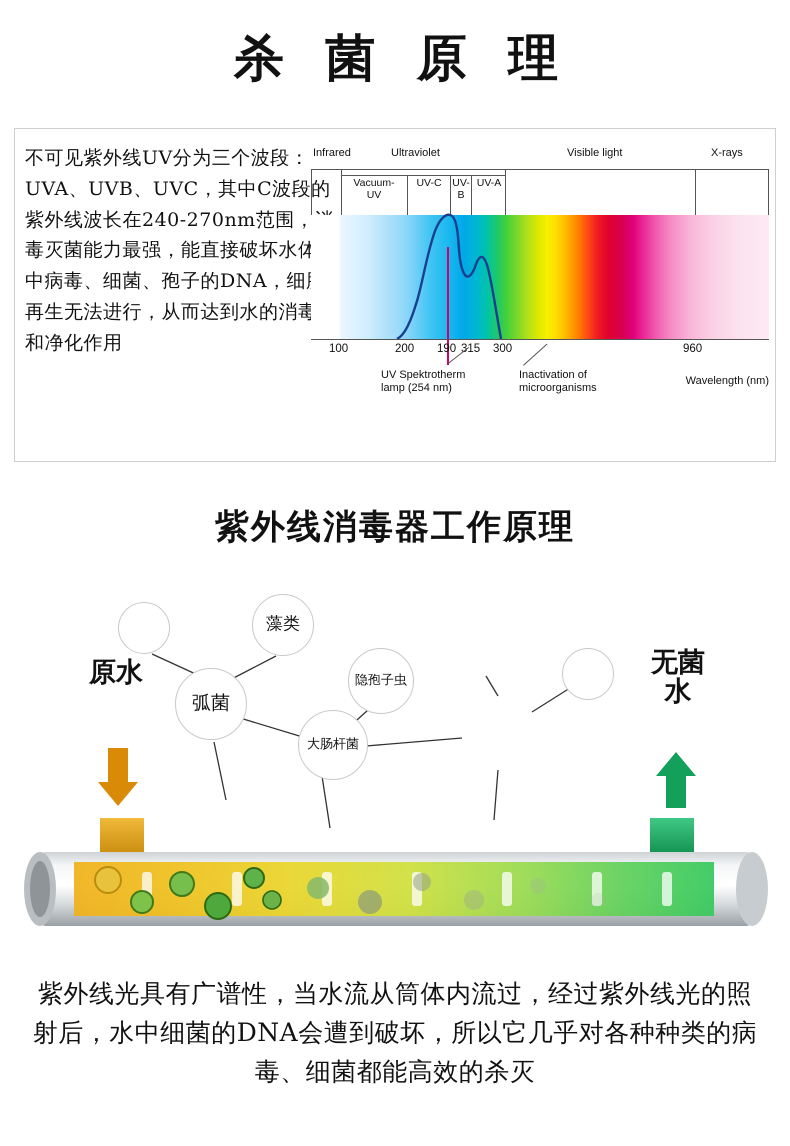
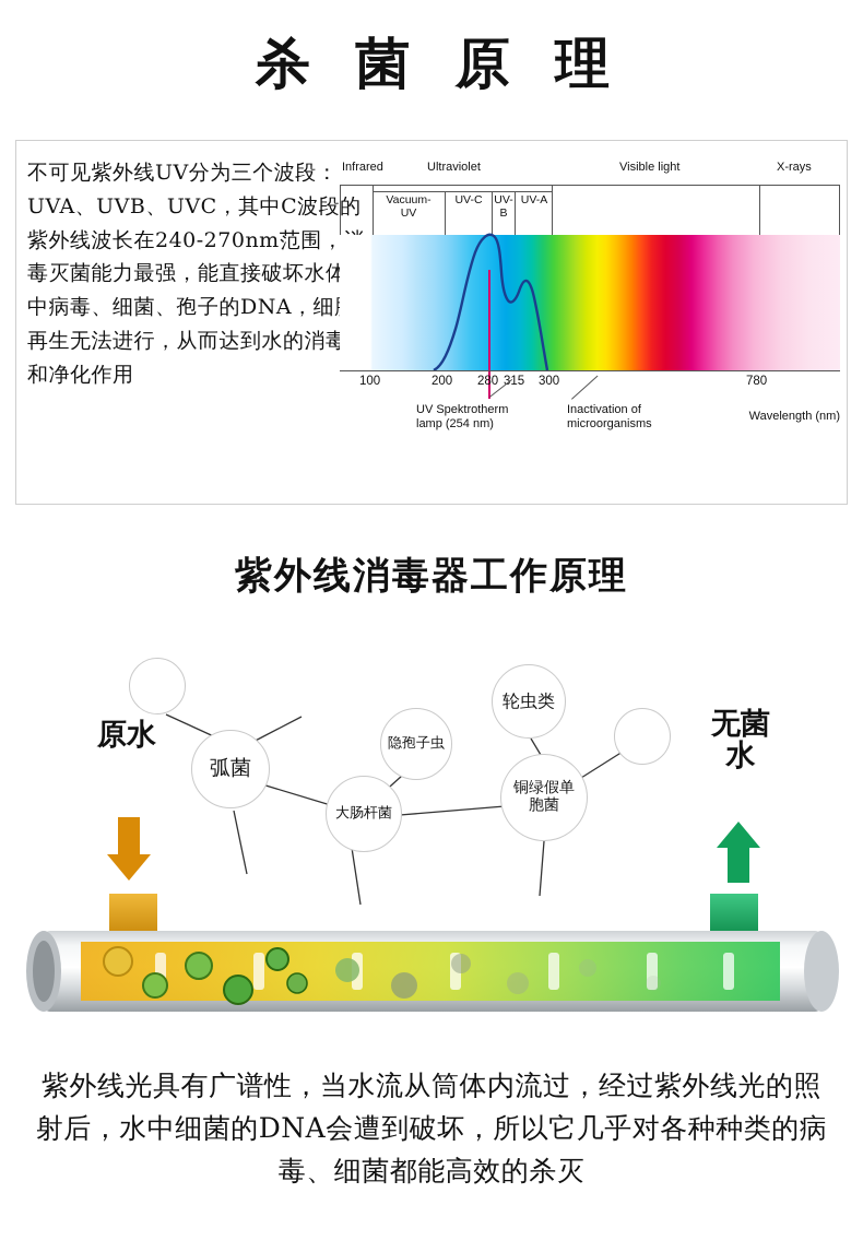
  杀 菌 原 理
  不可见紫外线UV分为三个波段：UVA、UVB、UVC，其中C波段的紫外线波长在240-270nm范围，毒灭菌能力最强，能直接破坏水体中病毒、细菌、孢子的DNA，细再生无法进行，从而达到水的消毒和净化作用
  Infrared
  Ultraviolet
  Visible light
  X-rays
  Vacuum-
  UV
  UV-C
  UV-
  B
  UV-A
  100
  200
- 190
+ 280
  300
- 960
+ 780
  UV Spektrotherm
  lamp (254 nm)
  Inactivation of
  microorganisms
  Wavelength (nm)
  紫外线消毒器工作原理
  原水
  无菌水
- 藻类
  弧菌
  隐孢子虫
  大肠杆菌
+ 轮虫类
+ 铜绿假单胞菌
  紫外线光具有广谱性，当水流从筒体内流过，经过紫外线光的照射后，水中细菌的DNA会遭到破坏，所以它几乎对各种种类的病毒、细菌都能高效的杀灭
